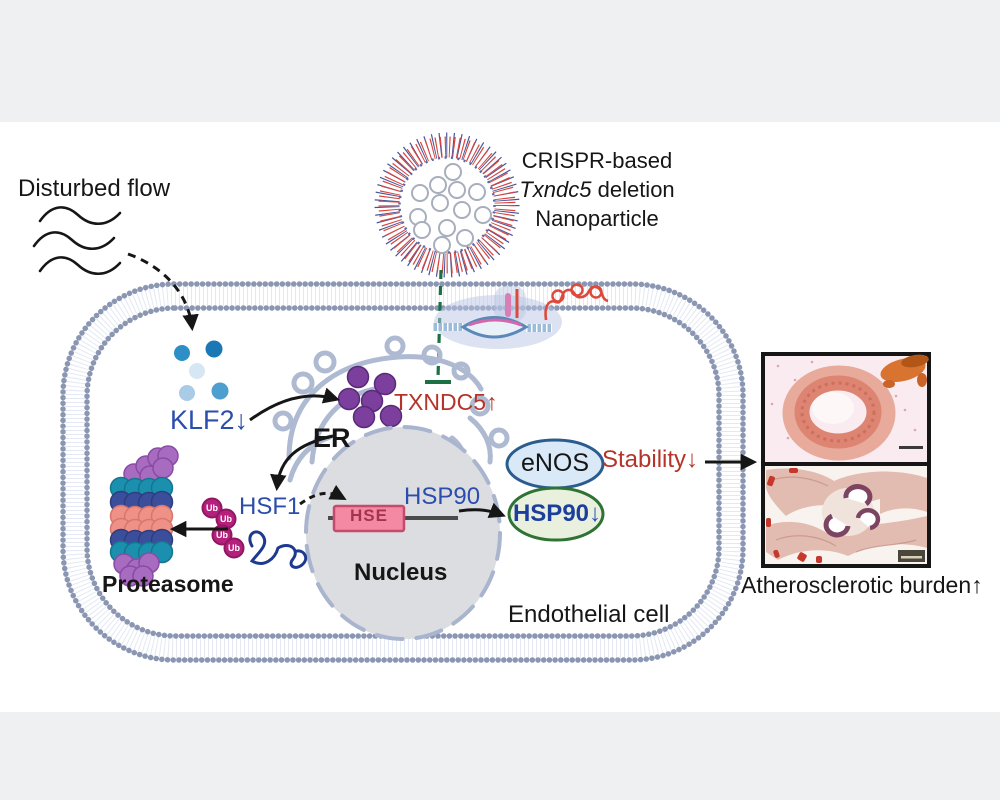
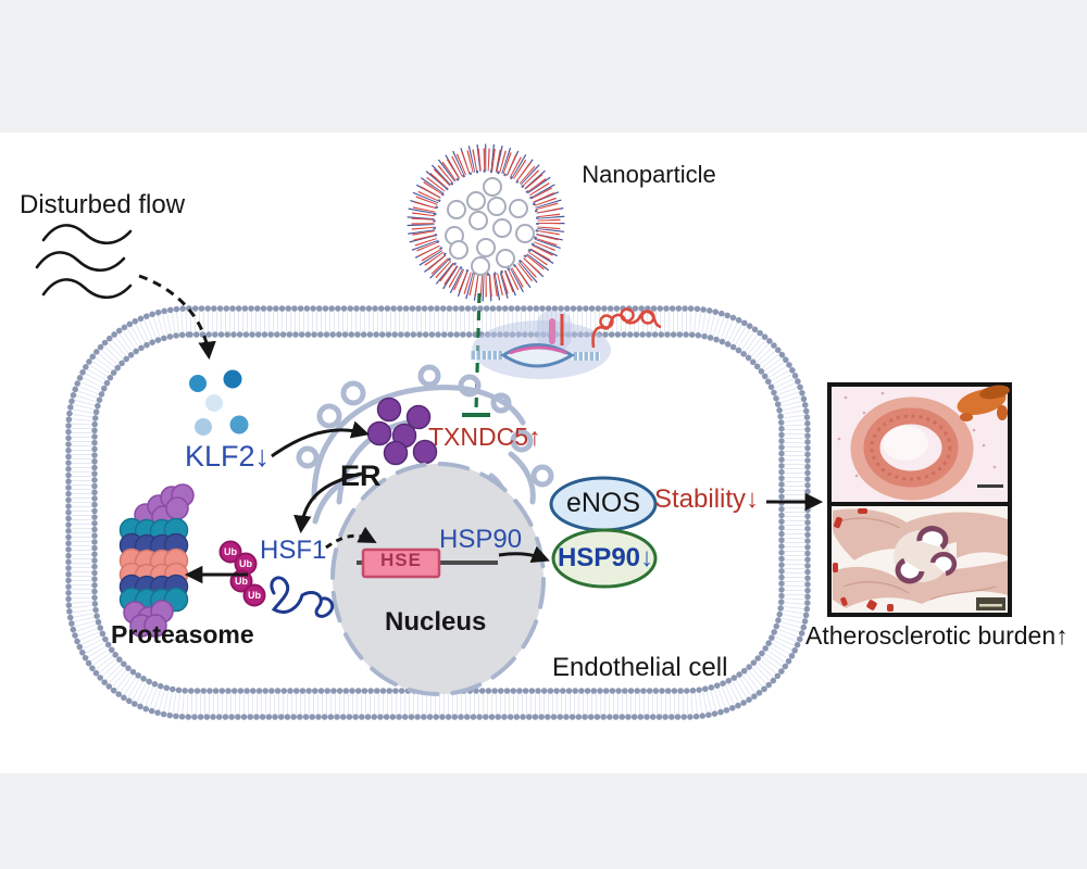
  Ub
  Ub
  Ub
  Ub
  Disturbed flow
- CRISPR-based
- Txndc5 deletion
  Nanoparticle
  KLF2↓
  ER
  TXNDC5↑
  HSF1
  Proteasome
  HSE
  HSP90
  Nucleus
  eNOS
  HSP90↓
  Stability↓
  Endothelial cell
  Atherosclerotic burden↑
